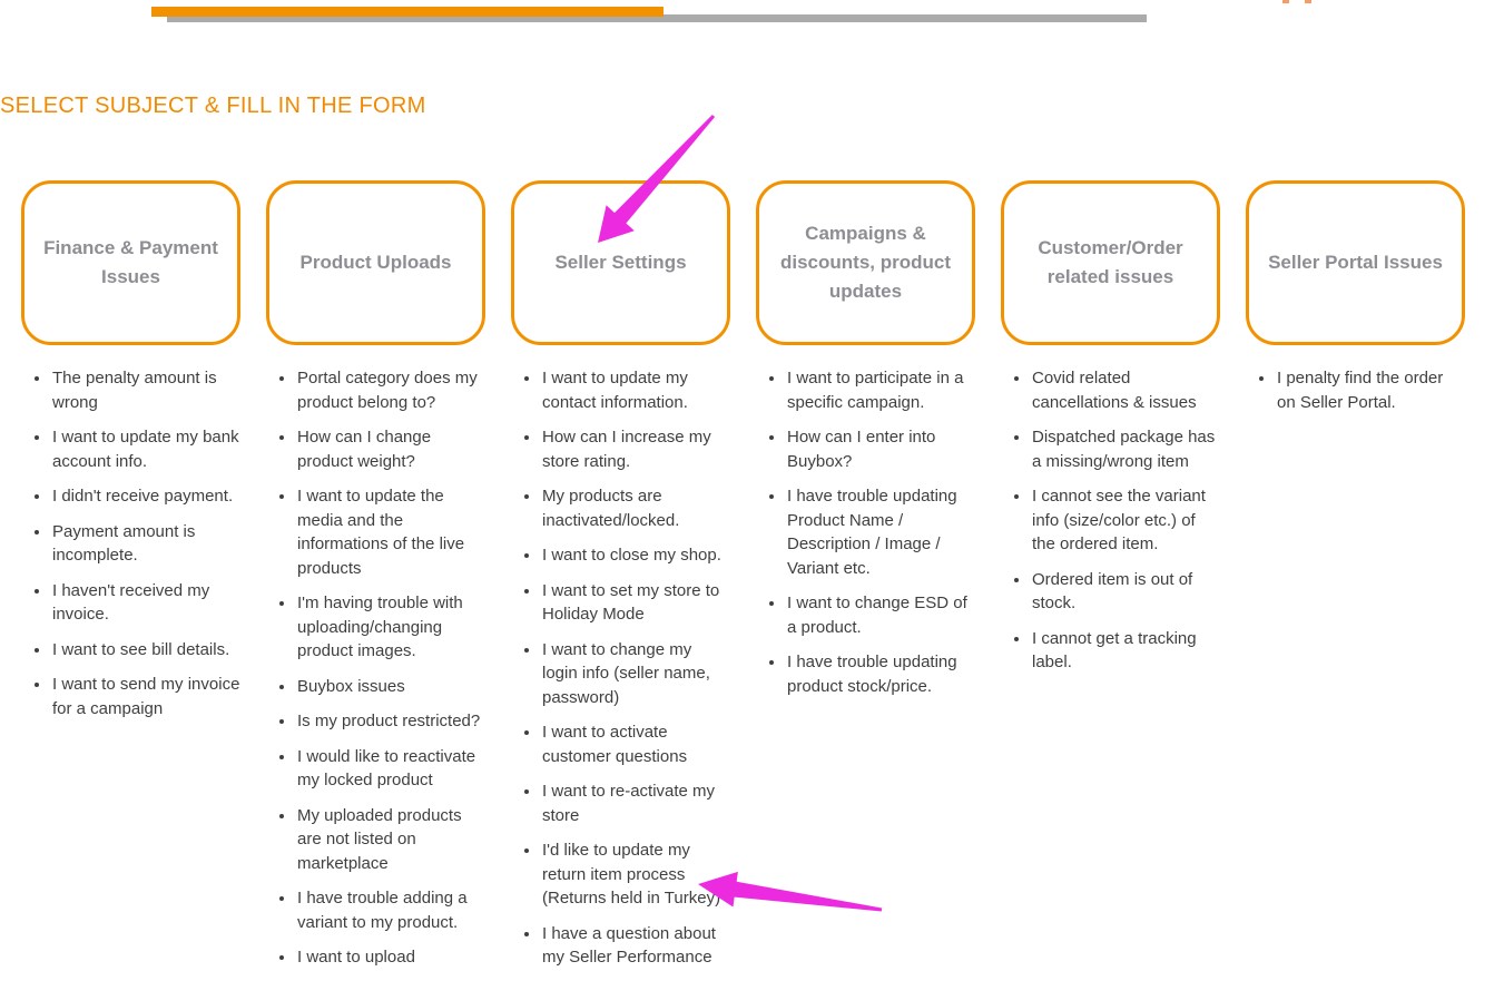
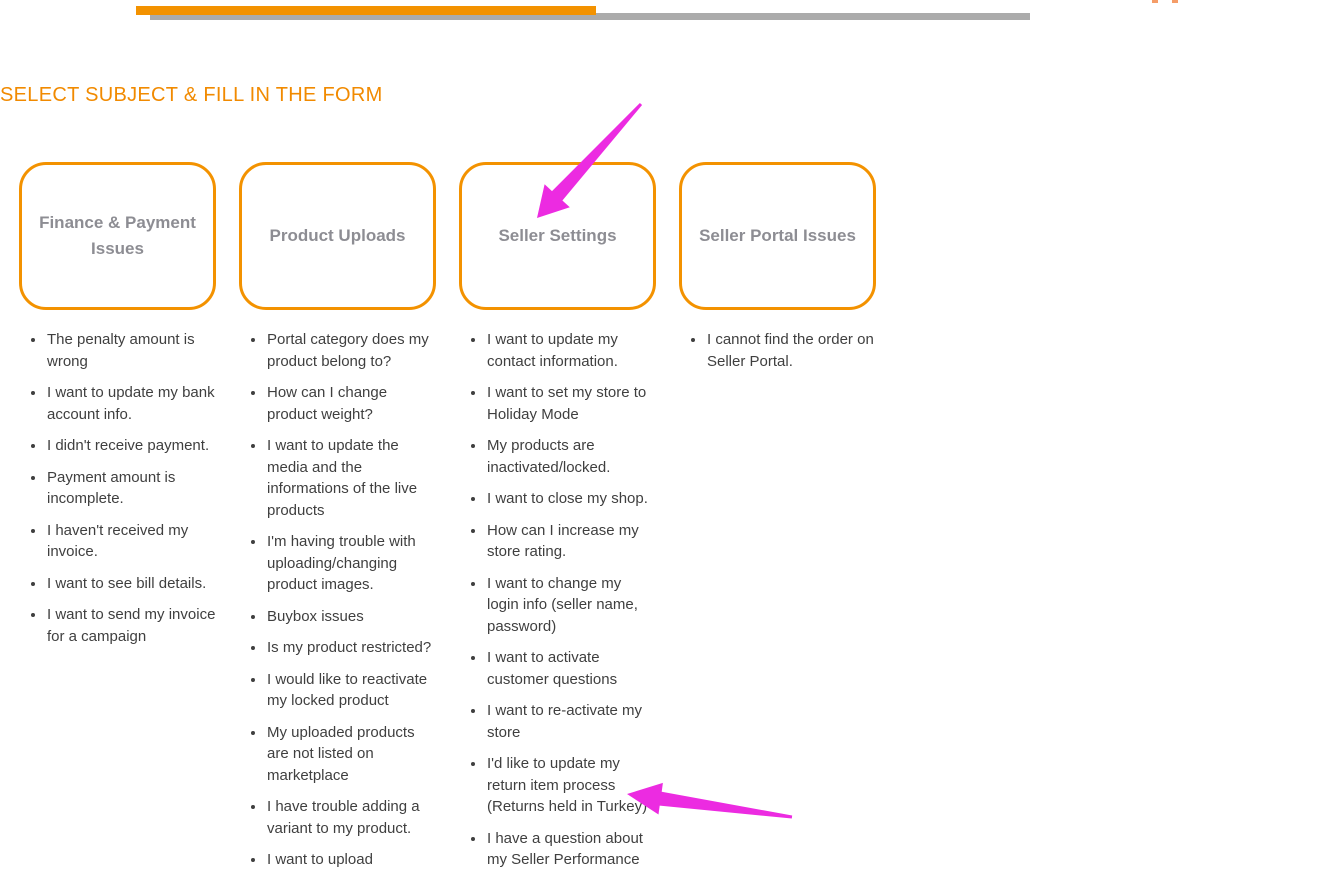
  SELECT SUBJECT & FILL IN THE FORM
  Finance & Payment Issues
  The penalty amount is wrong
  I want to update my bank account info.
  I didn't receive payment.
  Payment amount is incomplete.
  I haven't received my invoice.
  I want to see bill details.
  I want to send my invoice for a campaign
  Product Uploads
  Portal category does my product belong to?
  How can I change product weight?
  I want to update the media and the informations of the live products
  I'm having trouble with uploading/changing product images.
  Buybox issues
  Is my product restricted?
  I would like to reactivate my locked product
  My uploaded products are not listed on marketplace
  I have trouble adding a variant to my product.
  I want to upload
  Seller Settings
  I want to update my contact information.
- How can I increase my store rating.
+ I want to set my store to Holiday Mode
  My products are inactivated/locked.
  I want to close my shop.
- I want to set my store to Holiday Mode
+ How can I increase my store rating.
  I want to change my login info (seller name, password)
  I want to activate customer questions
  I want to re-activate my store
  I'd like to update my return item process (Returns held in Turkey)
  I have a question about my Seller Performance
- Campaigns & discounts, product updates
- I want to participate in a specific campaign.
- How can I enter into Buybox?
- I have trouble updating Product Name / Description / Image / Variant etc.
- I want to change ESD of a product.
- I have trouble updating product stock/price.
- Customer/Order related issues
- Covid related cancellations & issues
- Dispatched package has a missing/wrong item
- I cannot see the variant info (size/color etc.) of the ordered item.
- Ordered item is out of stock.
- I cannot get a tracking label.
  Seller Portal Issues
- I penalty find the order on Seller Portal.
+ I cannot find the order on Seller Portal.
